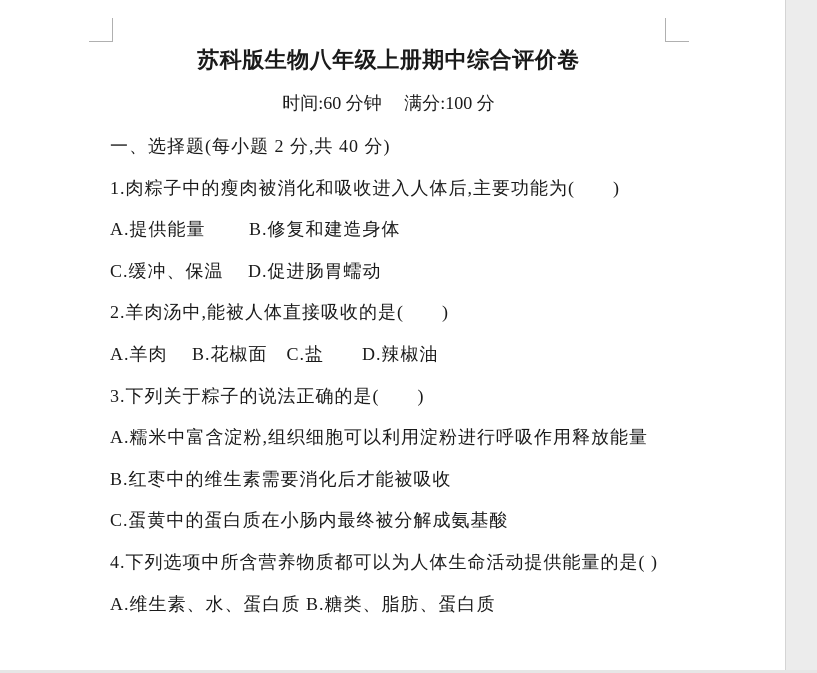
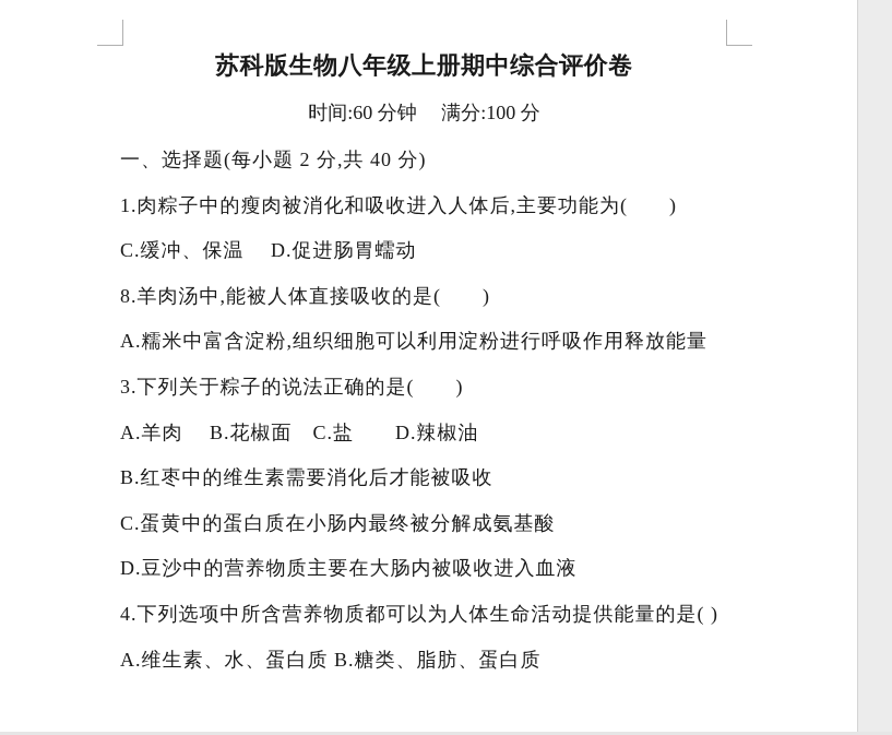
  苏科版生物八年级上册期中综合评价卷
  时间:60 分钟 满分:100 分
  一、选择题(每小题 2 分,共 40 分)
  1.肉粽子中的瘦肉被消化和吸收进入人体后,主要功能为( )
- A.提供能量 B.修复和建造身体
  C.缓冲、保温 D.促进肠胃蠕动
- 2.羊肉汤中,能被人体直接吸收的是( )
+ 8.羊肉汤中,能被人体直接吸收的是( )
- A.羊肉 B.花椒面 C.盐 D.辣椒油
+ A.糯米中富含淀粉,组织细胞可以利用淀粉进行呼吸作用释放能量
  3.下列关于粽子的说法正确的是( )
- A.糯米中富含淀粉,组织细胞可以利用淀粉进行呼吸作用释放能量
+ A.羊肉 B.花椒面 C.盐 D.辣椒油
  B.红枣中的维生素需要消化后才能被吸收
  C.蛋黄中的蛋白质在小肠内最终被分解成氨基酸
+ D.豆沙中的营养物质主要在大肠内被吸收进入血液
  4.下列选项中所含营养物质都可以为人体生命活动提供能量的是( )
  A.维生素、水、蛋白质 B.糖类、脂肪、蛋白质
